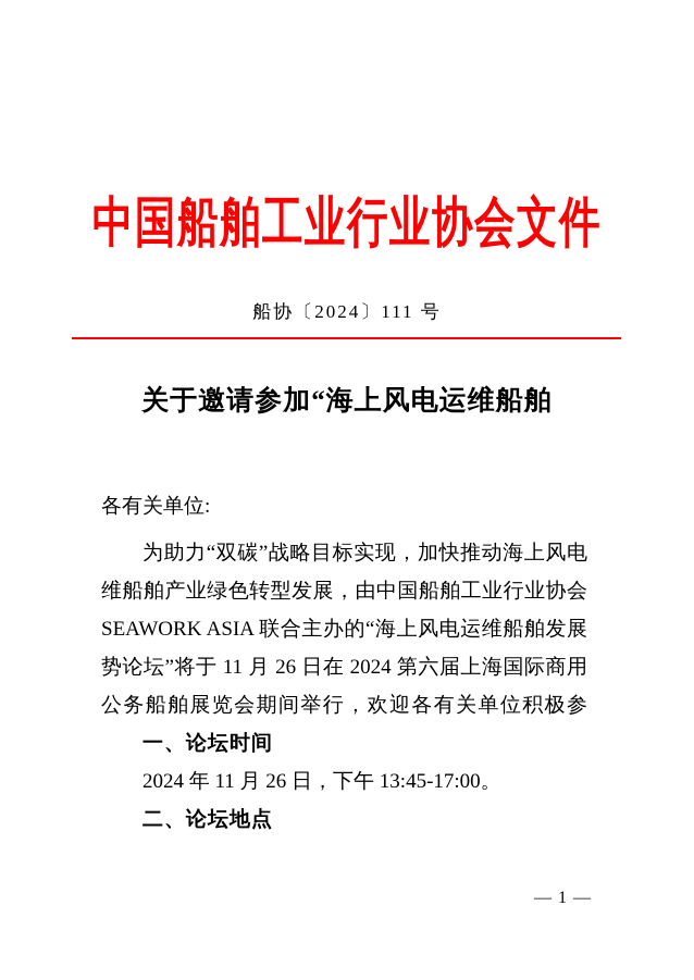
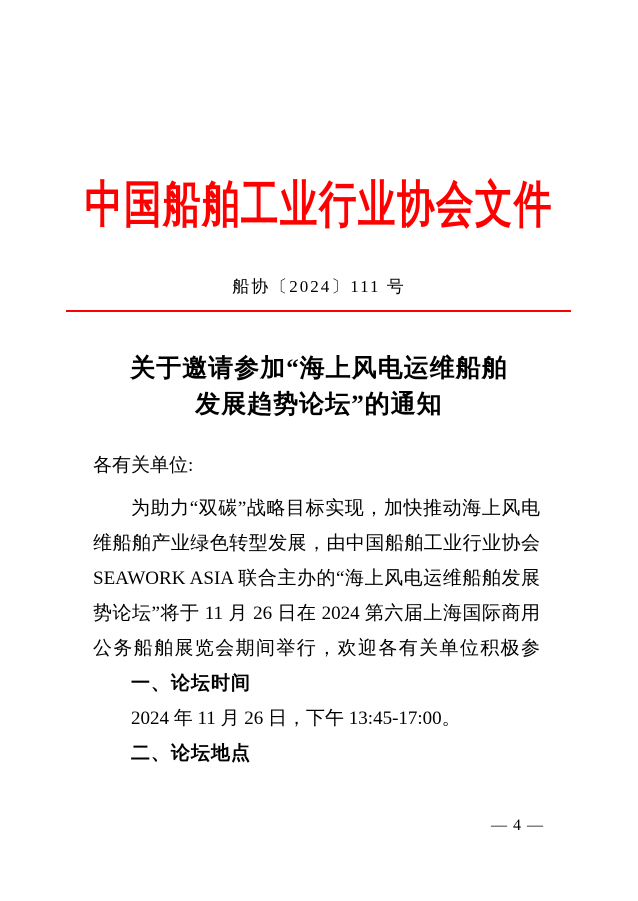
  中国船舶工业行业协会文件
  船协〔2024〕111 号
  关于邀请参加“海上风电运维船舶
+ 发展趋势论坛”的通知
  各有关单位:
  为助力“双碳”战略目标实现，加快推动海上风电
  维船舶产业绿色转型发展，由中国船舶工业行业协会
  SEAWORK ASIA 联合主办的“海上风电运维船舶发展
  势论坛”将于 11 月 26 日在 2024 第六届上海国际商用
  公务船舶展览会期间举行，欢迎各有关单位积极参
  一、论坛时间
  2024 年 11 月 26 日，下午 13:45-17:00。
  二、论坛地点
- — 1 —
+ — 4 —
